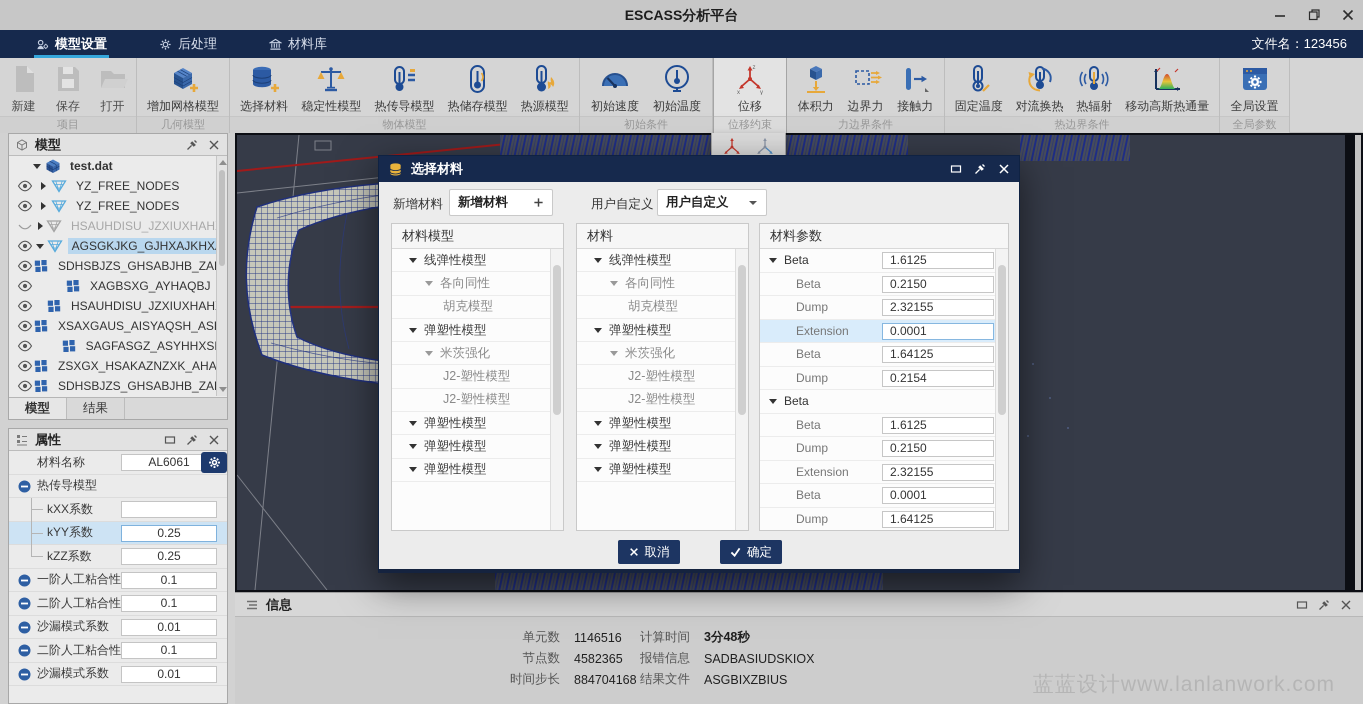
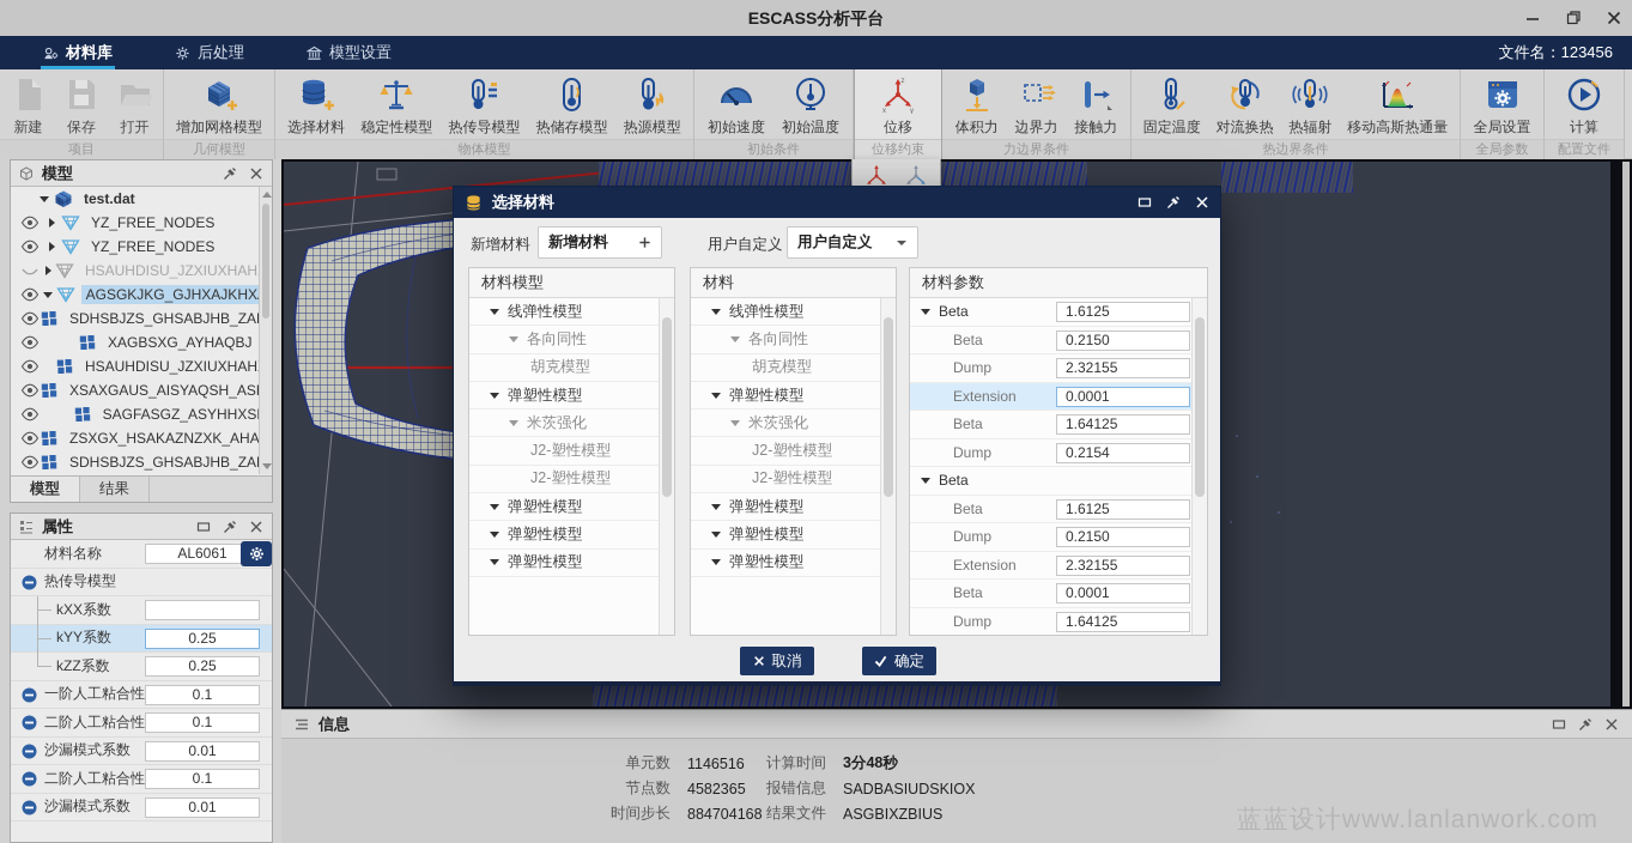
  ESCASS分析平台
- 模型设置
+ 材料库
  后处理
- 材料库
+ 模型设置
  文件名：123456
  新建
  保存
  打开
  项目
  增加网格模型
  几何模型
  选择材料
  稳定性模型
  热传导模型
  热储存模型
  热源模型
  物体模型
  初始速度
  初始温度
  初始条件
  位移
  位移约束
  体积力
  边界力
  接触力
  力边界条件
  固定温度
  对流换热
  热辐射
  移动高斯热通量
  热边界条件
  全局设置
  全局参数
+ 计算
+ 配置文件
  模型
  test.dat
  YZ_FREE_NODES
  YZ_FREE_NODES
  HSAUHDISU_JZXIUXHAH
  AGSGKJKG_GJHXAJKHX
  SDHSBJZS_GHSABJHB_ZA
  XAGBSXG_AYHAQBJ
  HSAUHDISU_JZXIUXHAH
  XSAXGAUS_AISYAQSH_AS
  SAGFASGZ_ASYHHXS
  ZSXGX_HSAKAZNZXK_AHA
  SDHSBJZS_GHSABJHB_ZA
  模型
  结果
  属性
  材料名称
  AL6061
  热传导模型
  kXX系数
  kYY系数
  0.25
  kZZ系数
  0.25
  一阶人工粘合性
  0.1
  二阶人工粘合性
  0.1
  沙漏模式系数
  0.01
  二阶人工粘合性
  0.1
  沙漏模式系数
  0.01
  信息
  单元数
  1146516
  节点数
  4582365
  时间步长
  884704168
  计算时间
  3分48秒
  报错信息
  SADBASIUDSKIOX
  结果文件
  ASGBIXZBIUS
  蓝蓝设计www.lanlanwork.com
  选择材料
  新增材料
  新增材料
  用户自定义
  用户自定义
  材料模型
  线弹性模型
  各向同性
  胡克模型
  弹塑性模型
  米茨强化
  J2-塑性模型
  J2-塑性模型
  弹塑性模型
  弹塑性模型
  弹塑性模型
  材料
  线弹性模型
  各向同性
  胡克模型
  弹塑性模型
  米茨强化
  J2-塑性模型
  J2-塑性模型
  弹塑性模型
  弹塑性模型
  弹塑性模型
  材料参数
  Beta
  1.6125
  Beta
  0.2150
  Dump
  2.32155
  Extension
  0.0001
  Beta
  1.64125
  Dump
  0.2154
  Beta
  Beta
  1.6125
  Dump
  0.2150
  Extension
  2.32155
  Beta
  0.0001
  Dump
  1.64125
  取消
  确定
